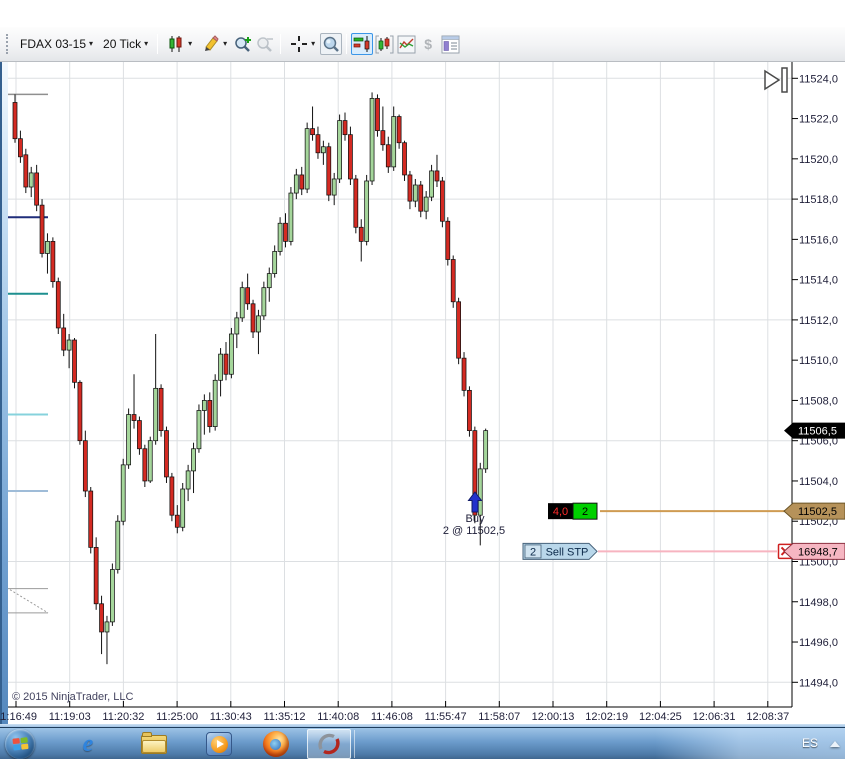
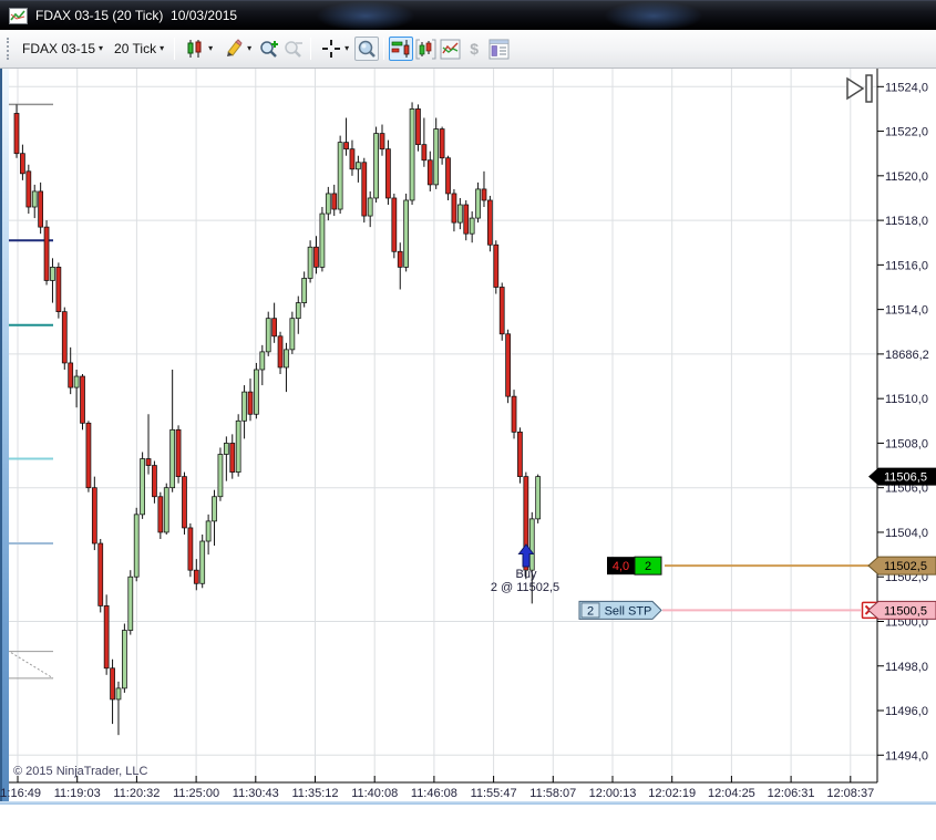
+ FDAX 03-15 (20 Tick) 10/03/2015
  FDAX 03-15
  ▾
  20 Tick
  ▾
  ▾
  ▾
  ▾
  $
  11524,0
  11522,0
  11520,0
  11518,0
  11516,0
  11514,0
- 11512,0
+ 18686,2
  11510,0
  11508,0
  11506,0
  11504,0
  11502,0
  11500,0
  11498,0
  11496,0
  11494,0
  1:16:49
  11:19:03
  11:20:32
  11:25:00
  11:30:43
  11:35:12
  11:40:08
  11:46:08
  11:55:47
  11:58:07
  12:00:13
  12:02:19
  12:04:25
  12:06:31
  12:08:37
  4,0
  2
  2
  Sell STP
  Buy
  2 @ 11502,5
  11506,5
  11502,5
- 16948,7
+ 11500,5
  © 2015 NinjaTrader, LLC
- e
- ES
